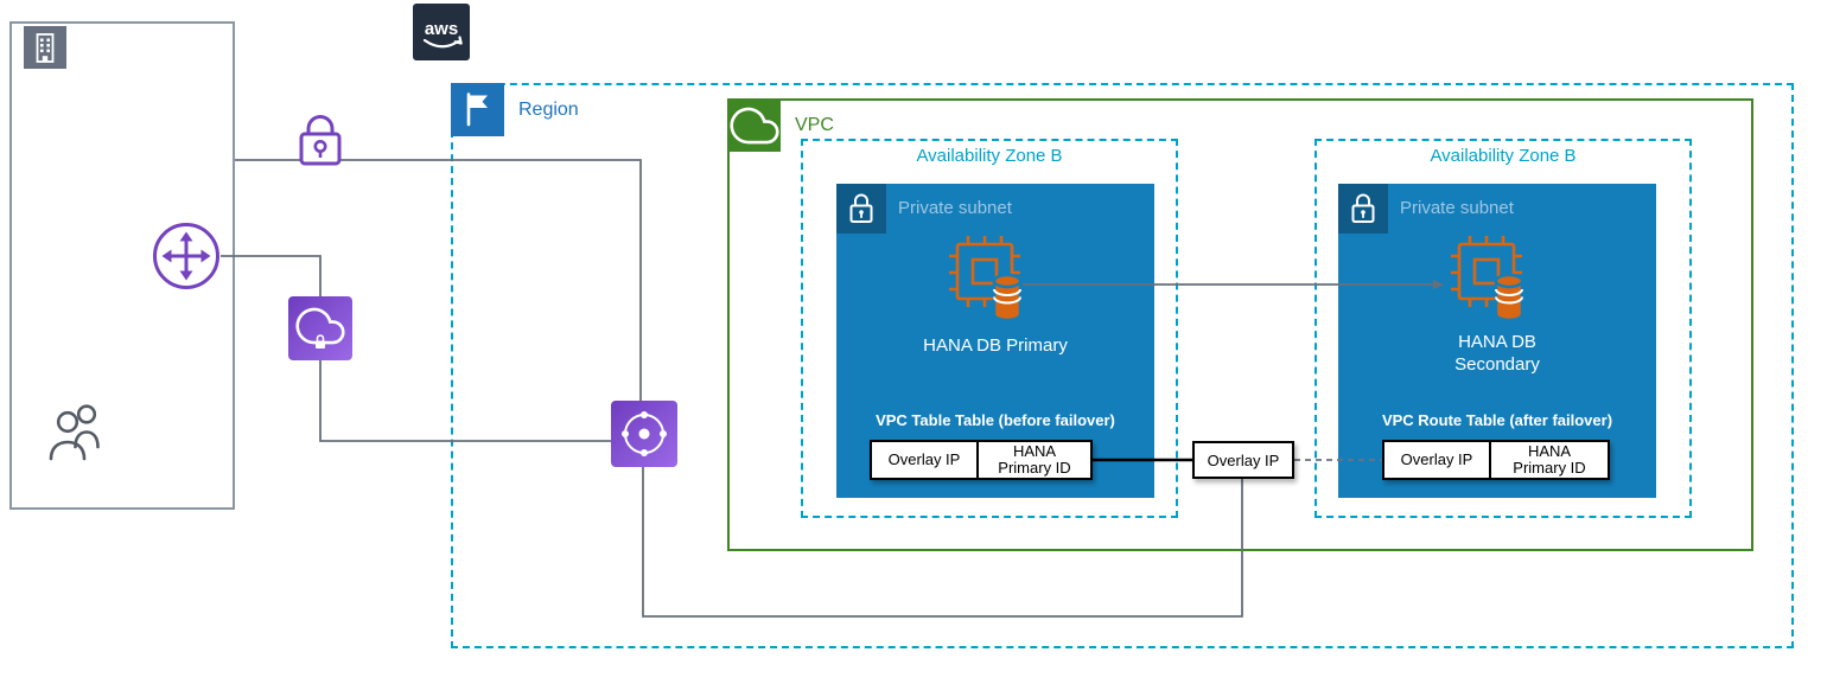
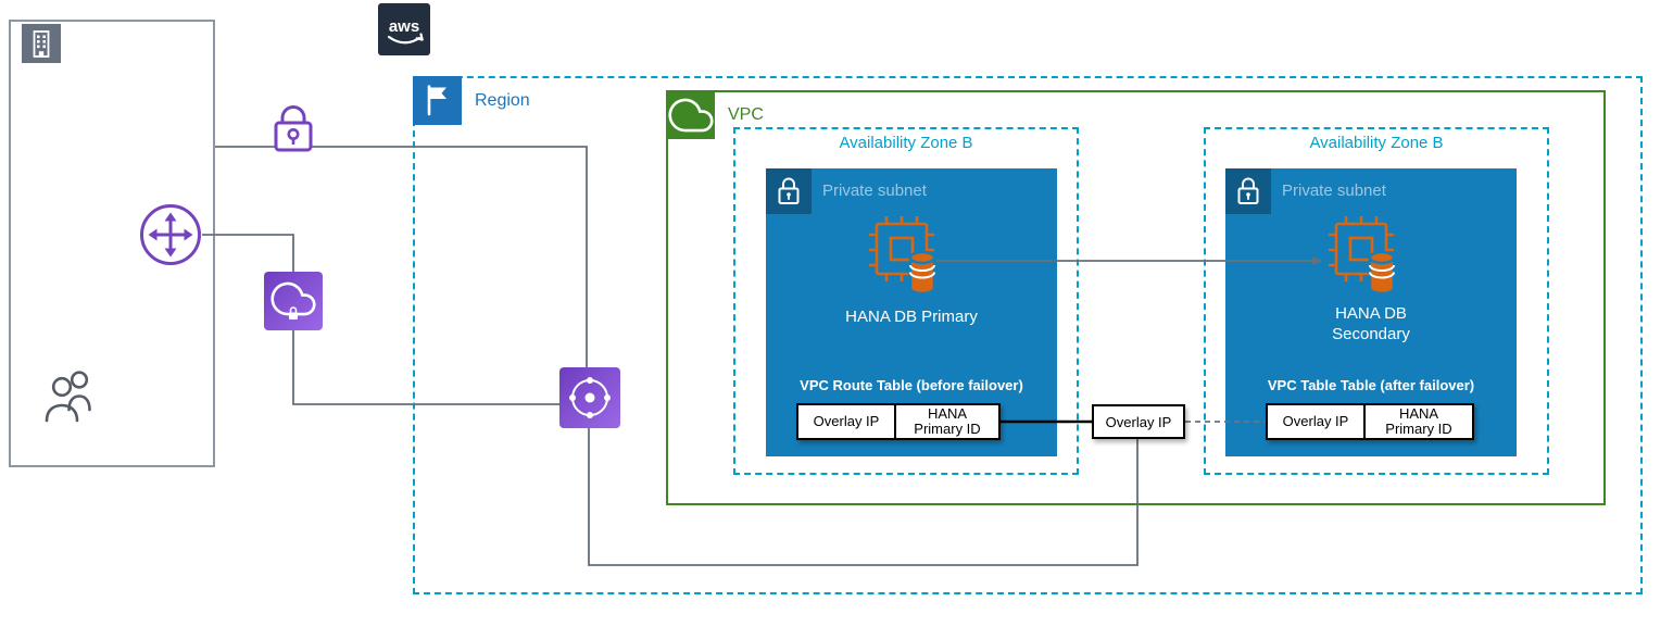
  aws
  Region
  VPC
  Availability Zone B
  Availability Zone B
  Private subnet
  Private subnet
  HANA DB Primary
  HANA DB Secondary
- VPC Table Table (before failover)
+ VPC Route Table (before failover)
  Overlay IP
  HANA Primary ID
- VPC Route Table (after failover)
+ VPC Table Table (after failover)
  Overlay IP
  HANA Primary ID
  Overlay IP
